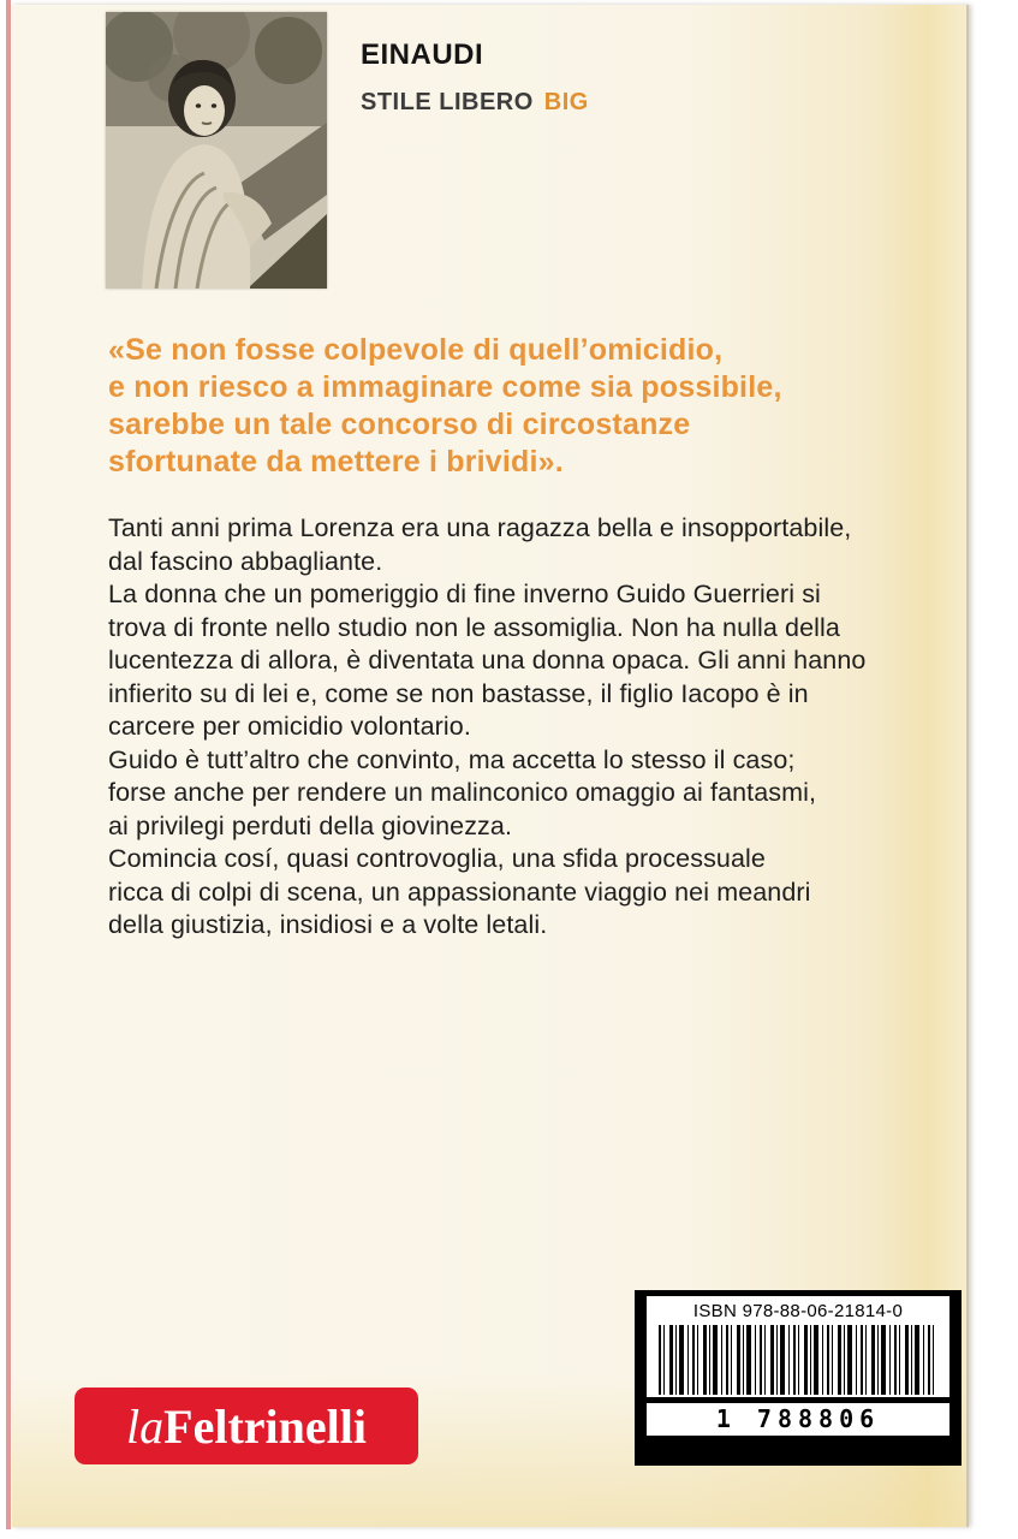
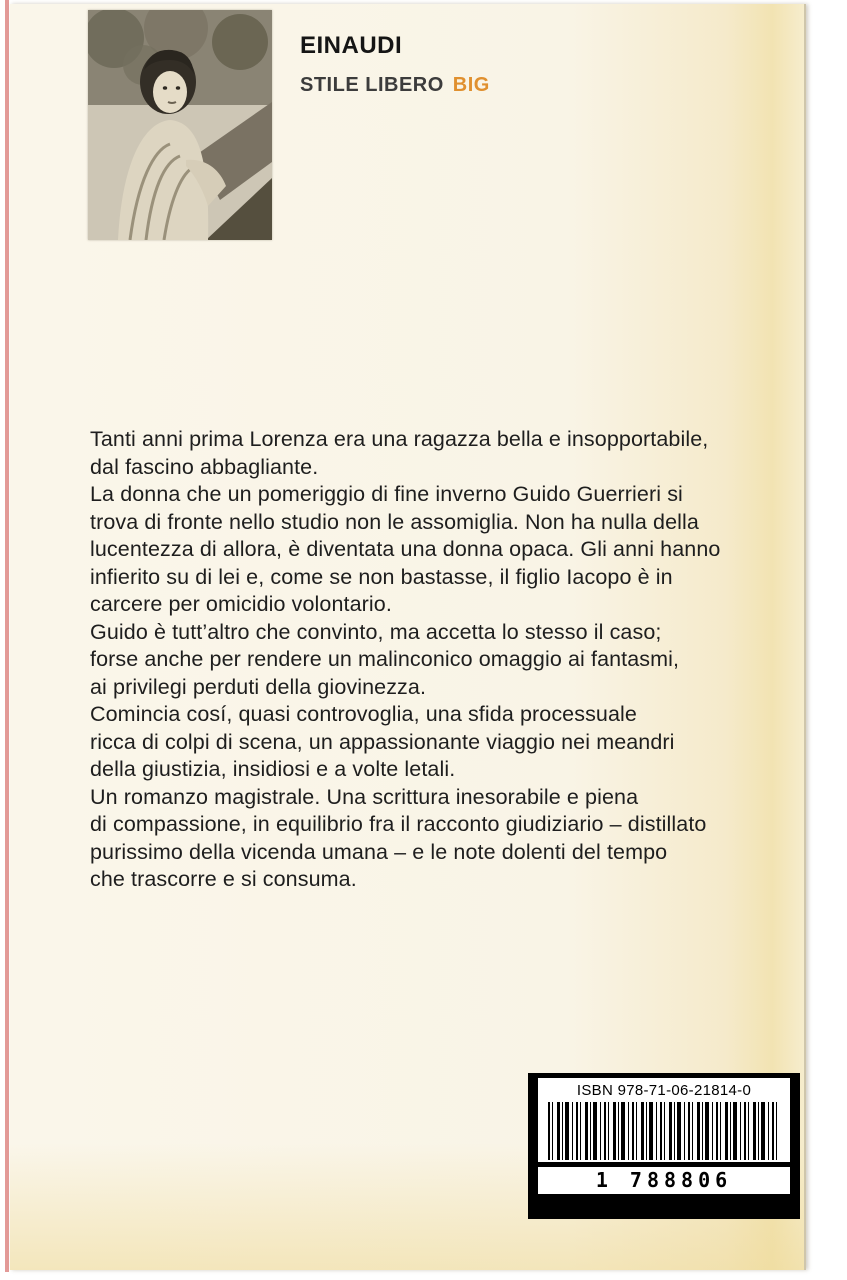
  EINAUDI
  STILE LIBERO BIG
- «Se non fosse colpevole di quell’omicidio,
- e non riesco a immaginare come sia possibile,
- sarebbe un tale concorso di circostanze
- sfortunate da mettere i brividi».
  Tanti anni prima Lorenza era una ragazza bella e insopportabile,
  dal fascino abbagliante.
  La donna che un pomeriggio di fine inverno Guido Guerrieri si
  trova di fronte nello studio non le assomiglia. Non ha nulla della
  lucentezza di allora, è diventata una donna opaca. Gli anni hanno
  infierito su di lei e, come se non bastasse, il figlio Iacopo è in
  carcere per omicidio volontario.
  Guido è tutt’altro che convinto, ma accetta lo stesso il caso;
  forse anche per rendere un malinconico omaggio ai fantasmi,
  ai privilegi perduti della giovinezza.
  Comincia cosí, quasi controvoglia, una sfida processuale
  ricca di colpi di scena, un appassionante viaggio nei meandri
  della giustizia, insidiosi e a volte letali.
+ Un romanzo magistrale. Una scrittura inesorabile e piena
+ di compassione, in equilibrio fra il racconto giudiziario – distillato
+ purissimo della vicenda umana – e le note dolenti del tempo
+ che trascorre e si consuma.
- ISBN 978-88-06-21814-0
+ ISBN 978-71-06-21814-0
  1 788806 218140
- la
- Feltrinelli
